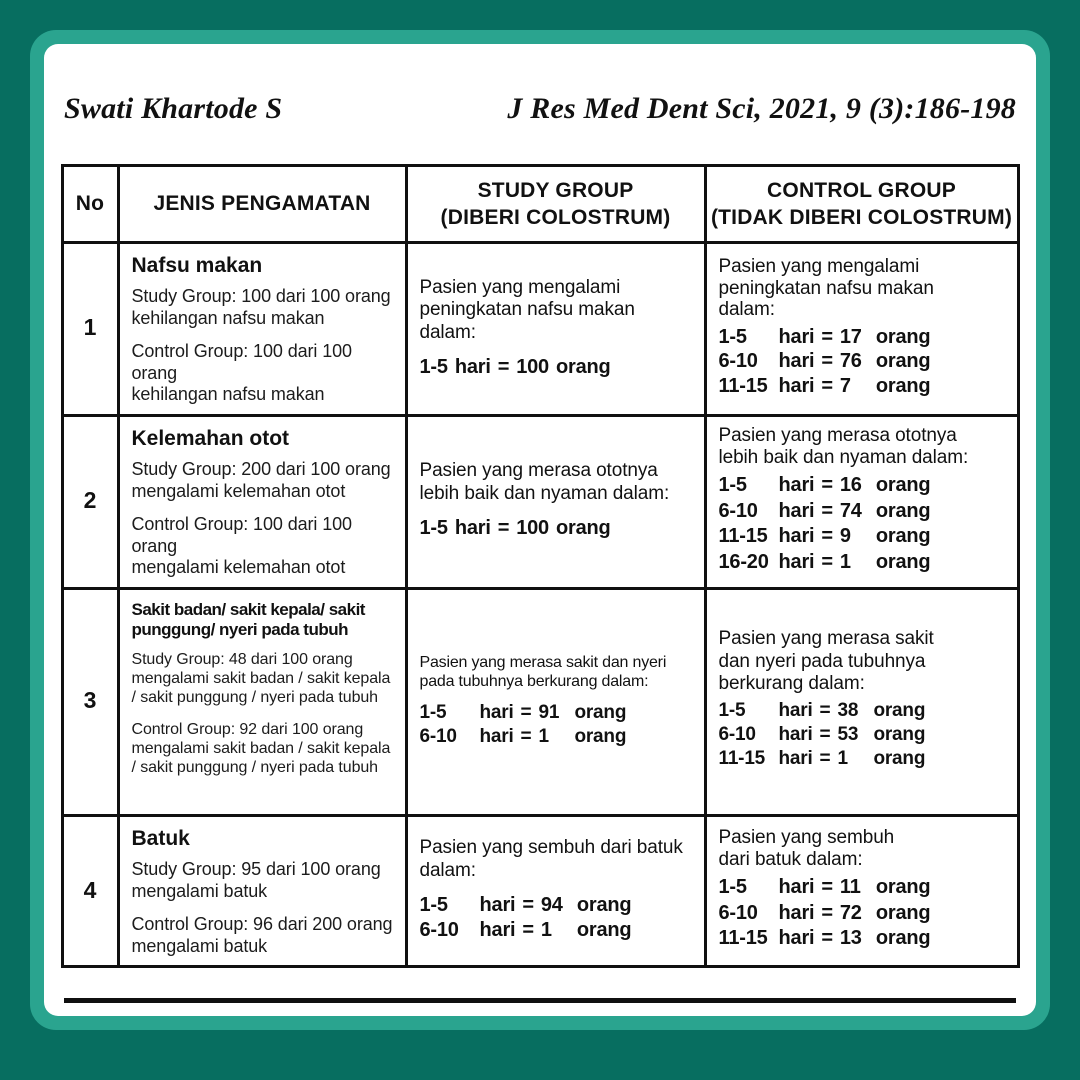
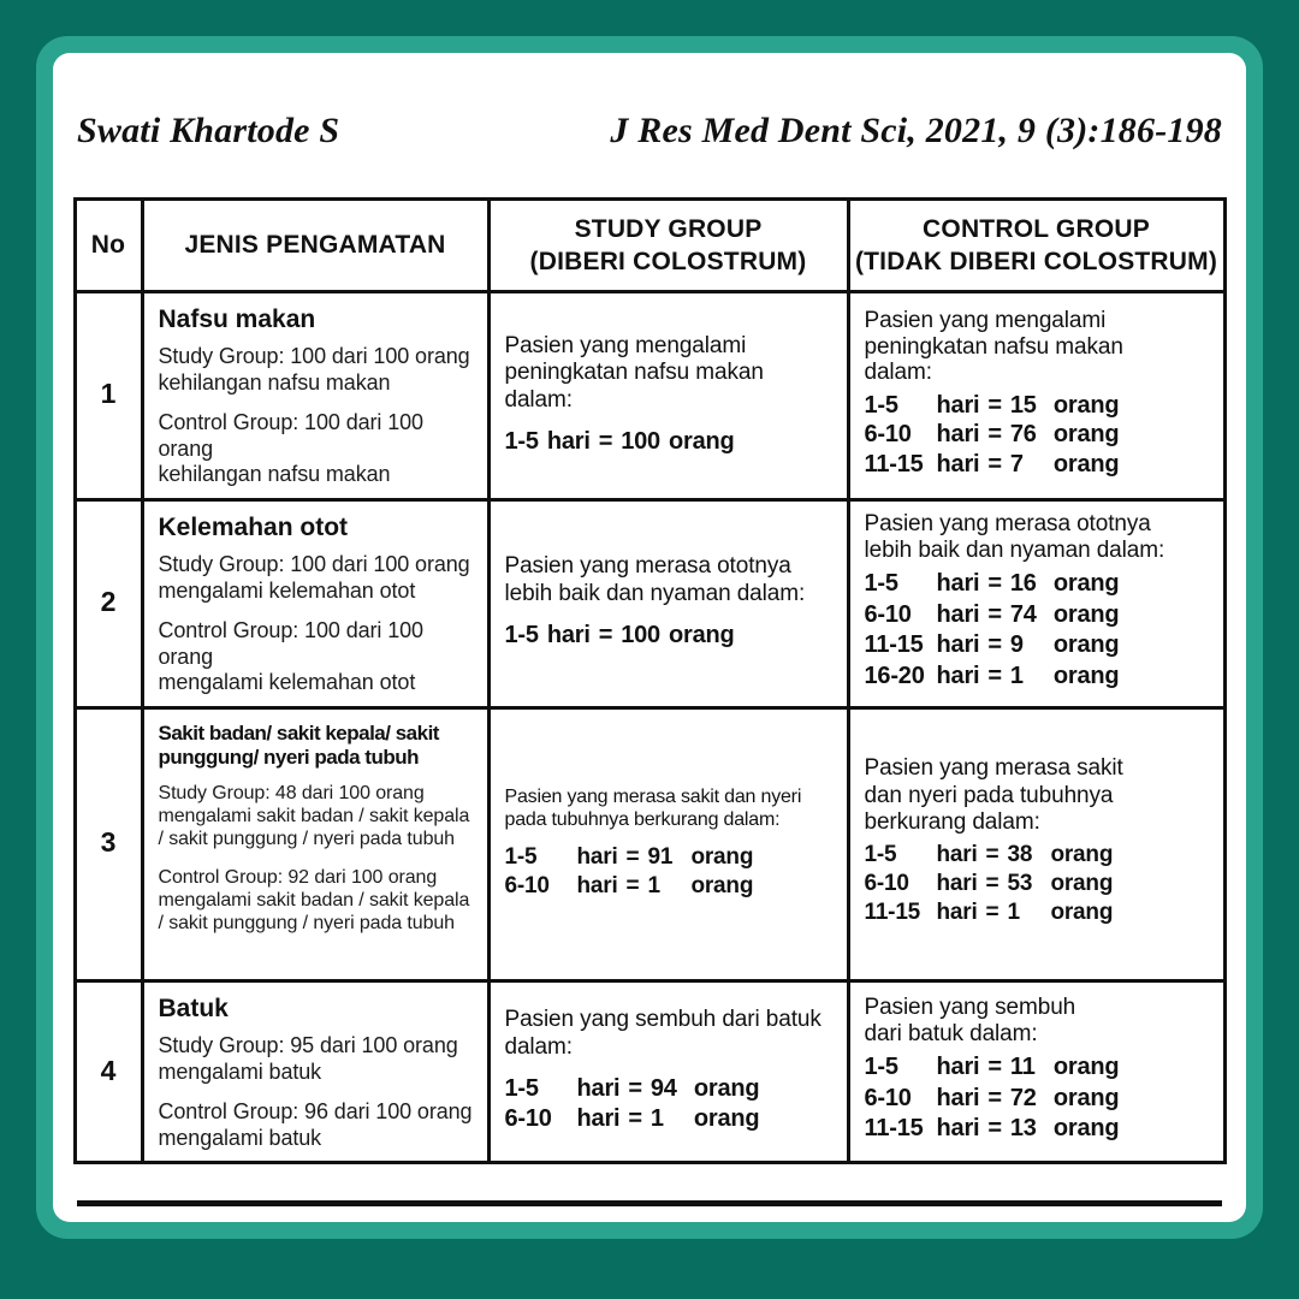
  Swati Khartode S
  J Res Med Dent Sci, 2021, 9 (3):186-198
  No	JENIS PENGAMATAN	STUDY GROUP (DIBERI COLOSTRUM)	CONTROL GROUP (TIDAK DIBERI COLOSTRUM)
- 1	Nafsu makan Study Group: 100 dari 100 orang kehilangan nafsu makan Control Group: 100 dari 100 orang kehilangan nafsu makan	Pasien yang mengalami peningkatan nafsu makan dalam: 1-5 hari = 100 orang	Pasien yang mengalami peningkatan nafsu makan dalam: 1-5 hari = 17 orang 6-10 hari = 76 orang 11-15 hari = 7 orang
+ 1	Nafsu makan Study Group: 100 dari 100 orang kehilangan nafsu makan Control Group: 100 dari 100 orang kehilangan nafsu makan	Pasien yang mengalami peningkatan nafsu makan dalam: 1-5 hari = 100 orang	Pasien yang mengalami peningkatan nafsu makan dalam: 1-5 hari = 15 orang 6-10 hari = 76 orang 11-15 hari = 7 orang
- 2	Kelemahan otot Study Group: 200 dari 100 orang mengalami kelemahan otot Control Group: 100 dari 100 orang mengalami kelemahan otot	Pasien yang merasa ototnya lebih baik dan nyaman dalam: 1-5 hari = 100 orang	Pasien yang merasa ototnya lebih baik dan nyaman dalam: 1-5 hari = 16 orang 6-10 hari = 74 orang 11-15 hari = 9 orang 16-20 hari = 1 orang
+ 2	Kelemahan otot Study Group: 100 dari 100 orang mengalami kelemahan otot Control Group: 100 dari 100 orang mengalami kelemahan otot	Pasien yang merasa ototnya lebih baik dan nyaman dalam: 1-5 hari = 100 orang	Pasien yang merasa ototnya lebih baik dan nyaman dalam: 1-5 hari = 16 orang 6-10 hari = 74 orang 11-15 hari = 9 orang 16-20 hari = 1 orang
  3	Sakit badan/ sakit kepala/ sakit punggung/ nyeri pada tubuh Study Group: 48 dari 100 orang mengalami sakit badan / sakit kepala / sakit punggung / nyeri pada tubuh Control Group: 92 dari 100 orang mengalami sakit badan / sakit kepala / sakit punggung / nyeri pada tubuh	Pasien yang merasa sakit dan nyeri pada tubuhnya berkurang dalam: 1-5 hari = 91 orang 6-10 hari = 1 orang	Pasien yang merasa sakit dan nyeri pada tubuhnya berkurang dalam: 1-5 hari = 38 orang 6-10 hari = 53 orang 11-15 hari = 1 orang
- 4	Batuk Study Group: 95 dari 100 orang mengalami batuk Control Group: 96 dari 200 orang mengalami batuk	Pasien yang sembuh dari batuk dalam: 1-5 hari = 94 orang 6-10 hari = 1 orang	Pasien yang sembuh dari batuk dalam: 1-5 hari = 11 orang 6-10 hari = 72 orang 11-15 hari = 13 orang
+ 4	Batuk Study Group: 95 dari 100 orang mengalami batuk Control Group: 96 dari 100 orang mengalami batuk	Pasien yang sembuh dari batuk dalam: 1-5 hari = 94 orang 6-10 hari = 1 orang	Pasien yang sembuh dari batuk dalam: 1-5 hari = 11 orang 6-10 hari = 72 orang 11-15 hari = 13 orang
